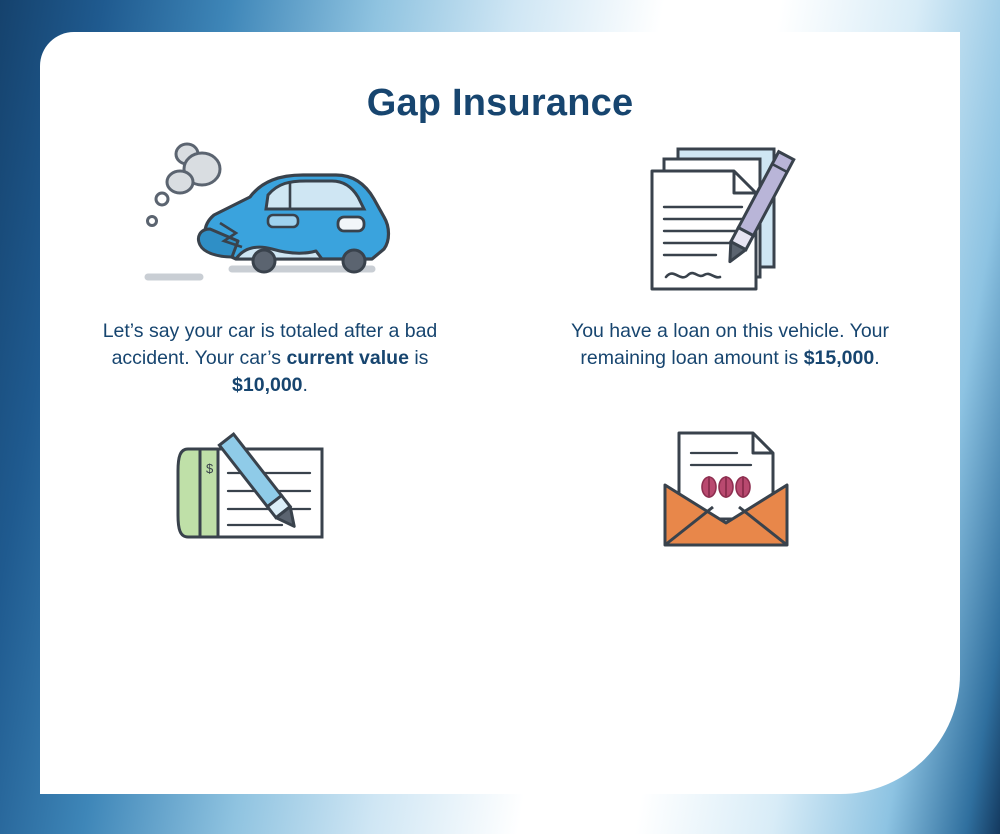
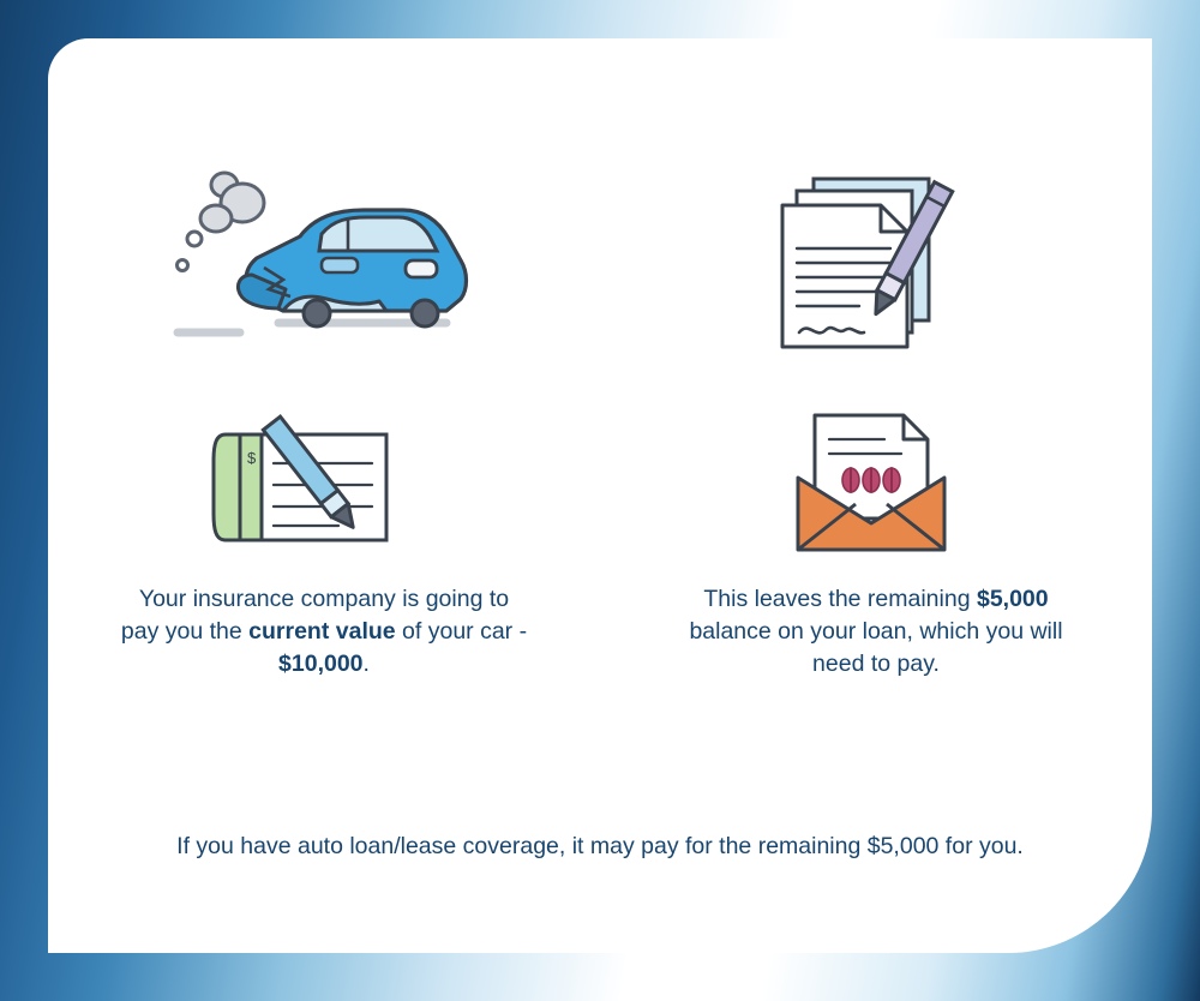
- Gap Insurance
- Let’s say your car is totaled after a bad accident. Your car’s current value is $10,000.
- You have a loan on this vehicle. Your remaining loan amount is $15,000.
  $
+ Your insurance company is going to pay you the current value of your car - $10,000.
+ This leaves the remaining $5,000 balance on your loan, which you will need to pay.
+ If you have auto loan/lease coverage, it may pay for the remaining $5,000 for you.
